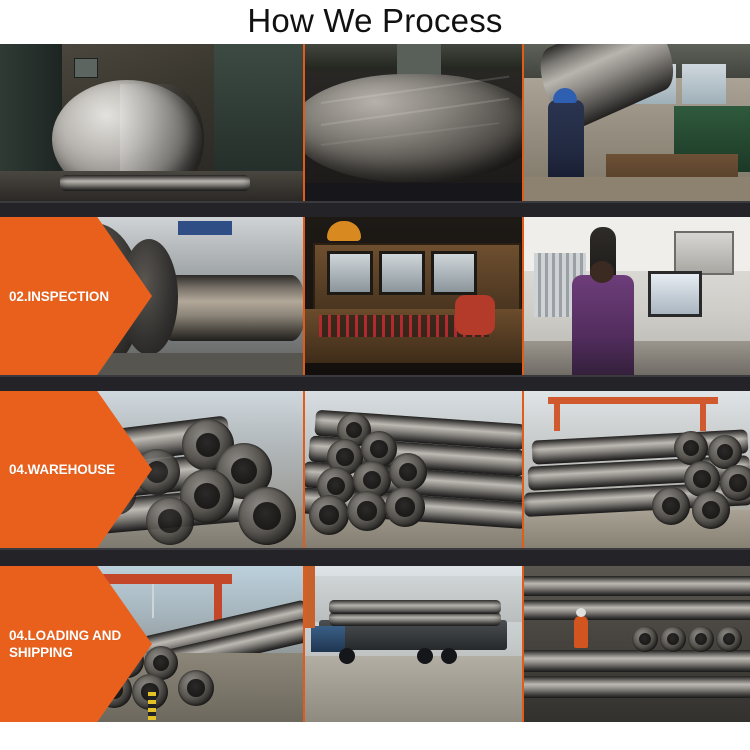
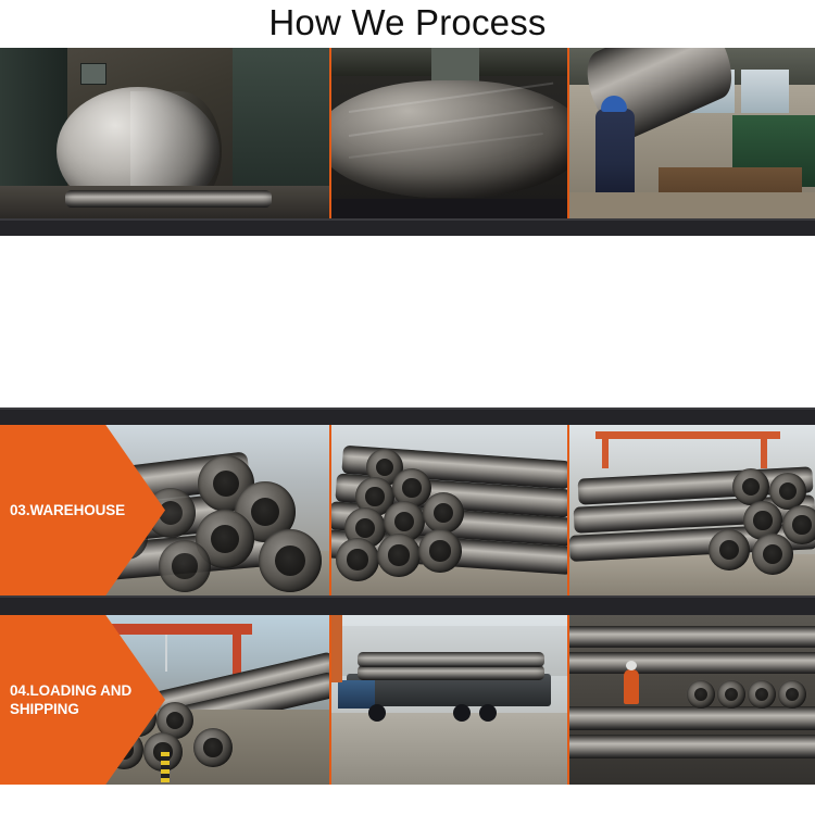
  How We Process
- 02.INSPECTION
- 04.WAREHOUSE
+ 03.WAREHOUSE
  04.LOADING AND
  SHIPPING
